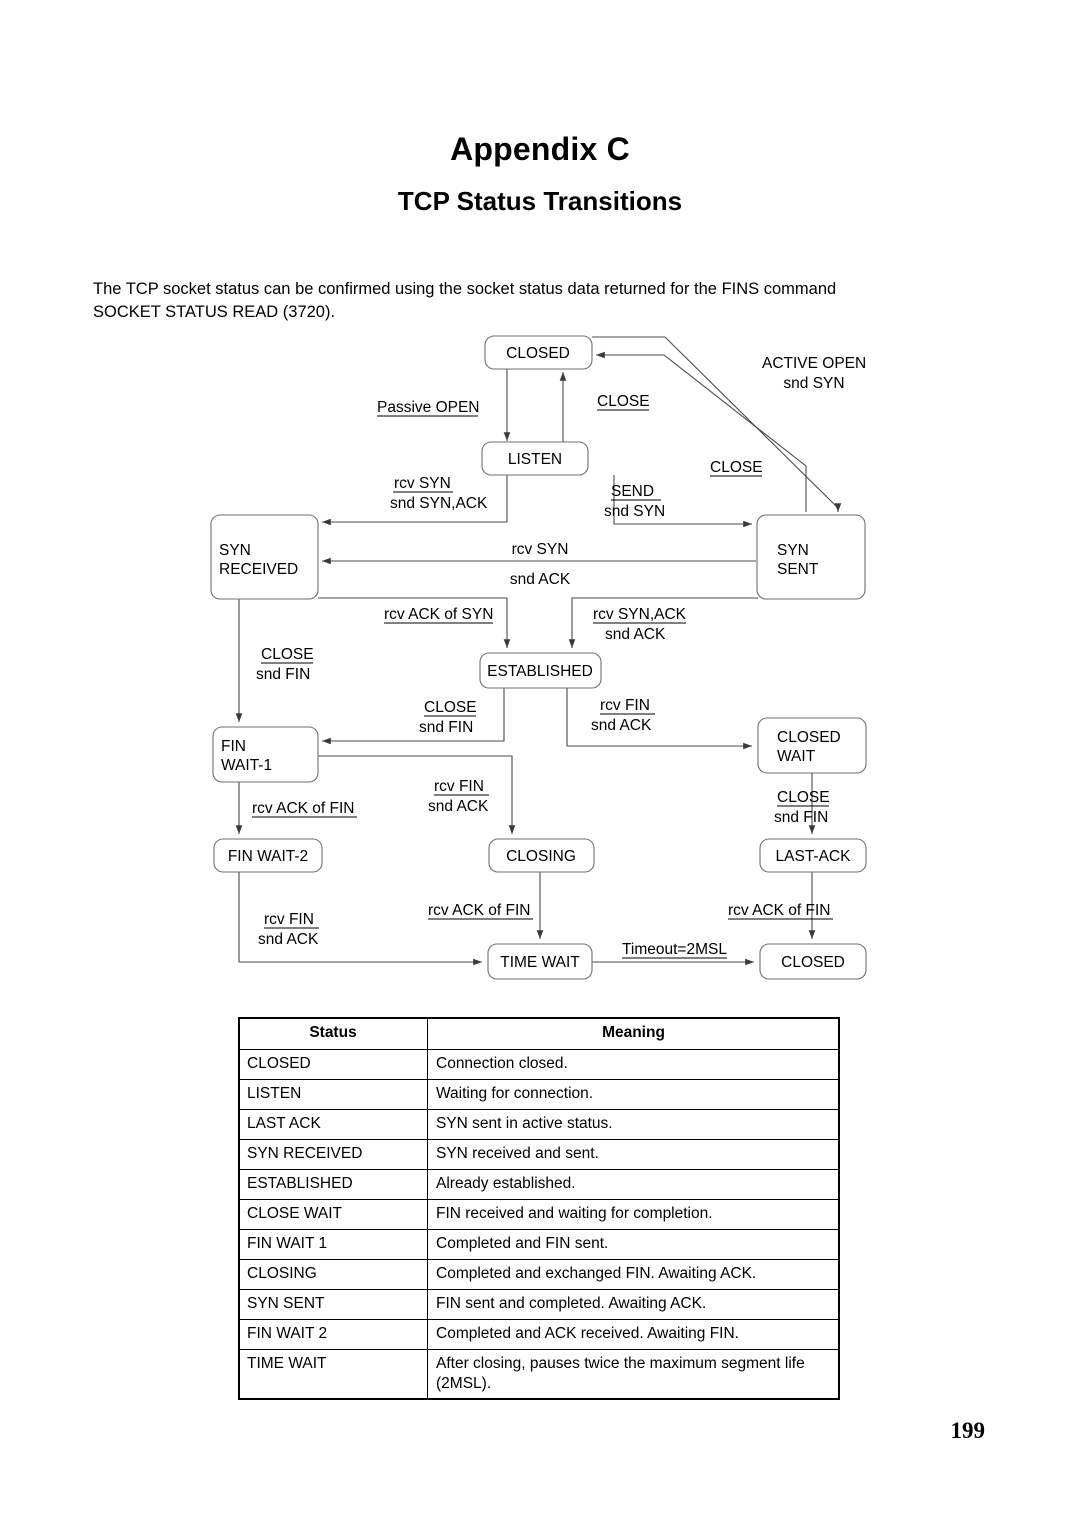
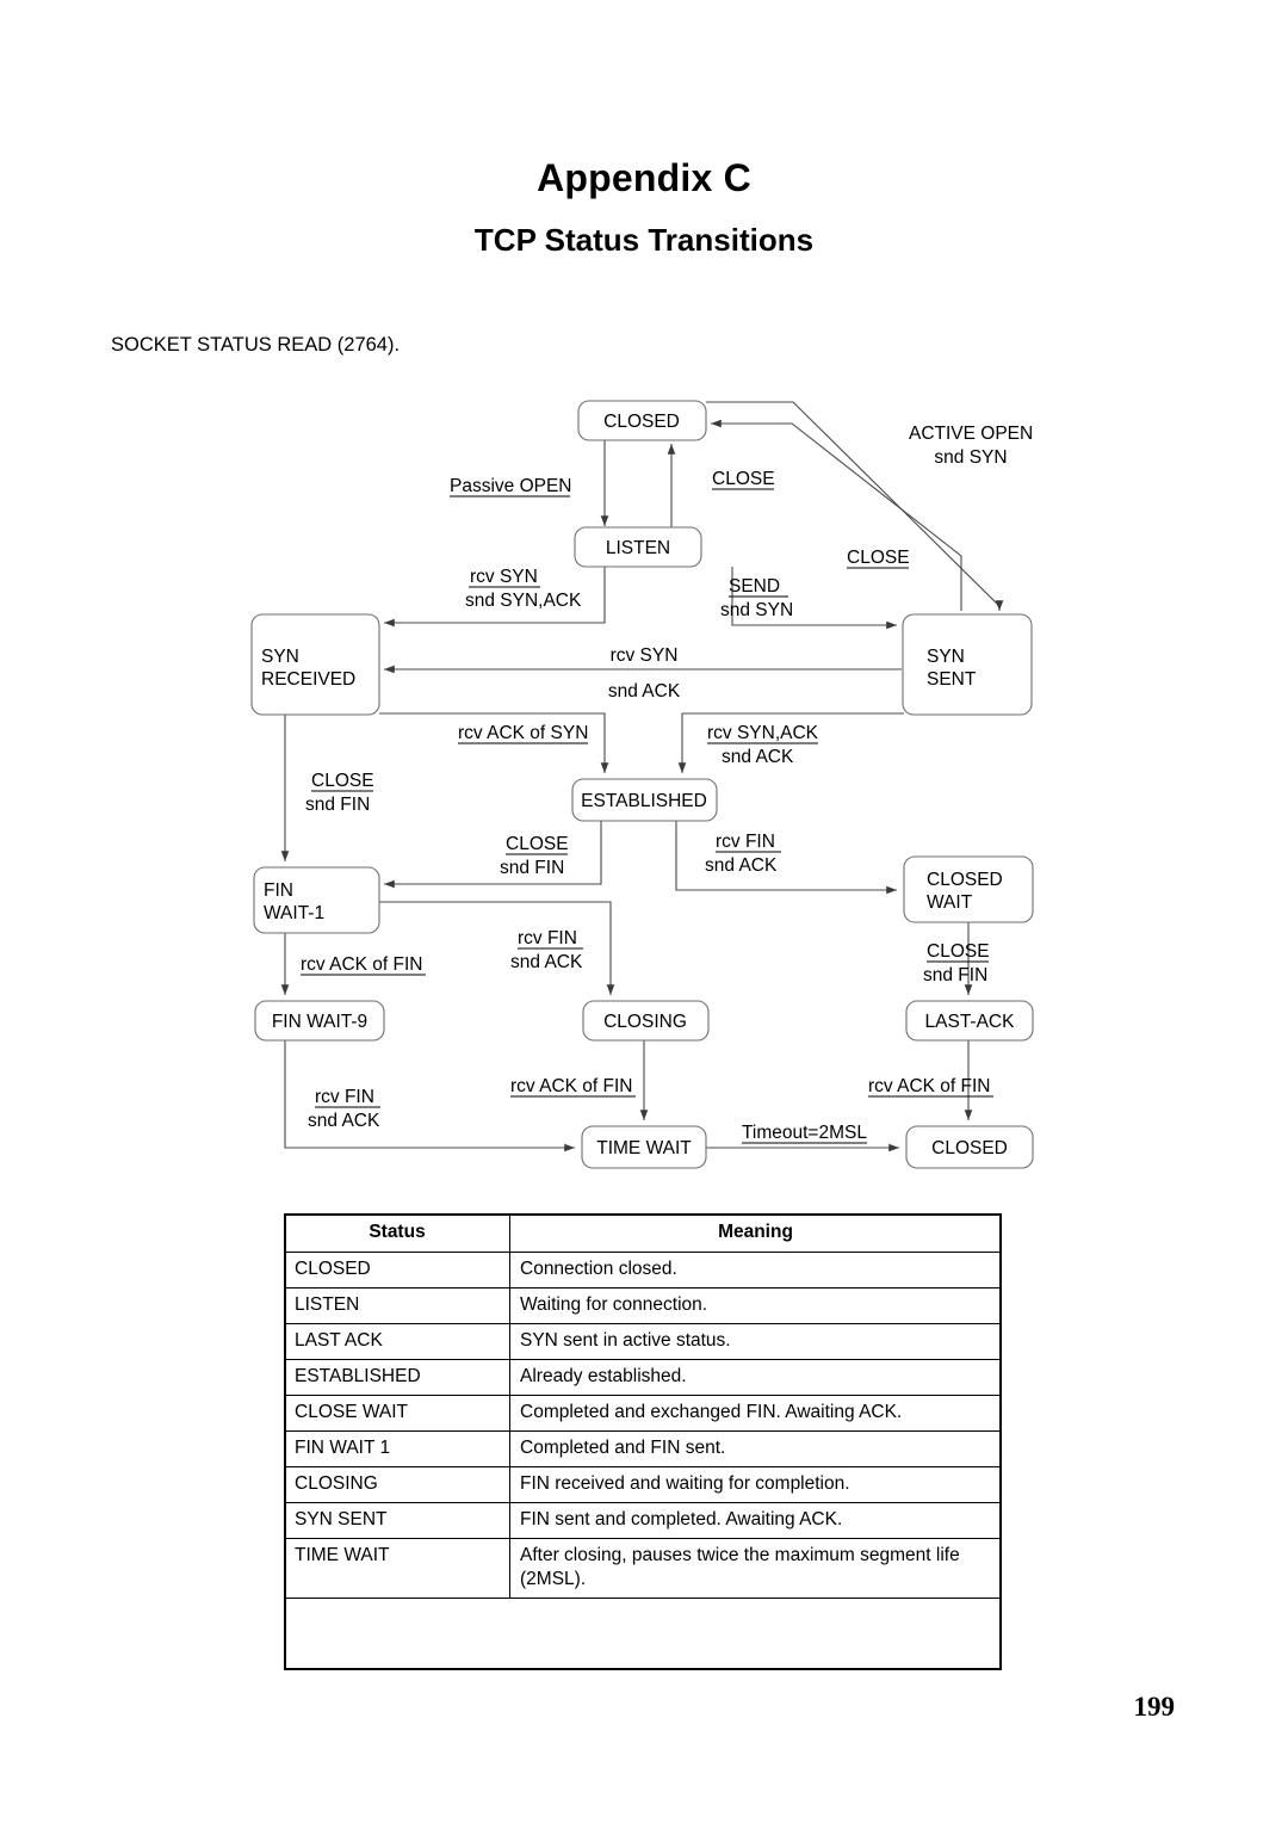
  Appendix C
  TCP Status Transitions
- The TCP socket status can be confirmed using the socket status data returned for the FINS command
- SOCKET STATUS READ (3720).
+ SOCKET STATUS READ (2764).
  CLOSED
  LISTEN
  SYN
  RECEIVED
  SYN
  SENT
  ESTABLISHED
  FIN
  WAIT-1
  CLOSED
  WAIT
- FIN WAIT-2
+ FIN WAIT-9
  CLOSING
  LAST-ACK
  TIME WAIT
  CLOSED
  Passive OPEN
  ACTIVE OPEN
  snd SYN
  CLOSE
  CLOSE
  rcv SYN
  snd SYN,ACK
  SEND
  snd SYN
  rcv SYN
  snd ACK
  rcv ACK of SYN
  rcv SYN,ACK
  snd ACK
  CLOSE
  snd FIN
  CLOSE
  snd FIN
  rcv FIN
  snd ACK
  rcv ACK of FIN
  rcv FIN
  snd ACK
  CLOSE
  snd FIN
  rcv FIN
  snd ACK
  rcv ACK of FIN
  rcv ACK of FIN
  Timeout=2MSL
  Status	Meaning
  CLOSED	Connection closed.
  LISTEN	Waiting for connection.
  LAST ACK	SYN sent in active status.
- SYN RECEIVED	SYN received and sent.
  ESTABLISHED	Already established.
- CLOSE WAIT	FIN received and waiting for completion.
+ CLOSE WAIT	Completed and exchanged FIN. Awaiting ACK.
  FIN WAIT 1	Completed and FIN sent.
- CLOSING	Completed and exchanged FIN. Awaiting ACK.
+ CLOSING	FIN received and waiting for completion.
  SYN SENT	FIN sent and completed. Awaiting ACK.
- FIN WAIT 2	Completed and ACK received. Awaiting FIN.
  TIME WAIT	After closing, pauses twice the maximum segment life (2MSL).
  199
